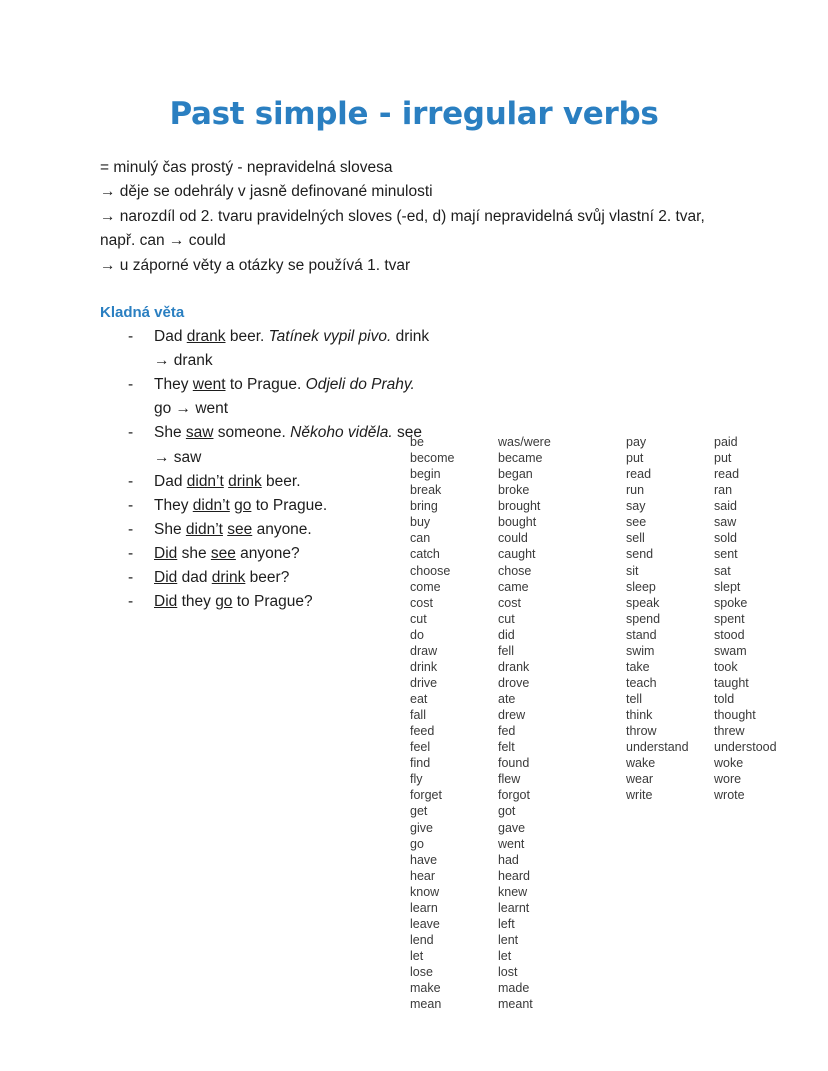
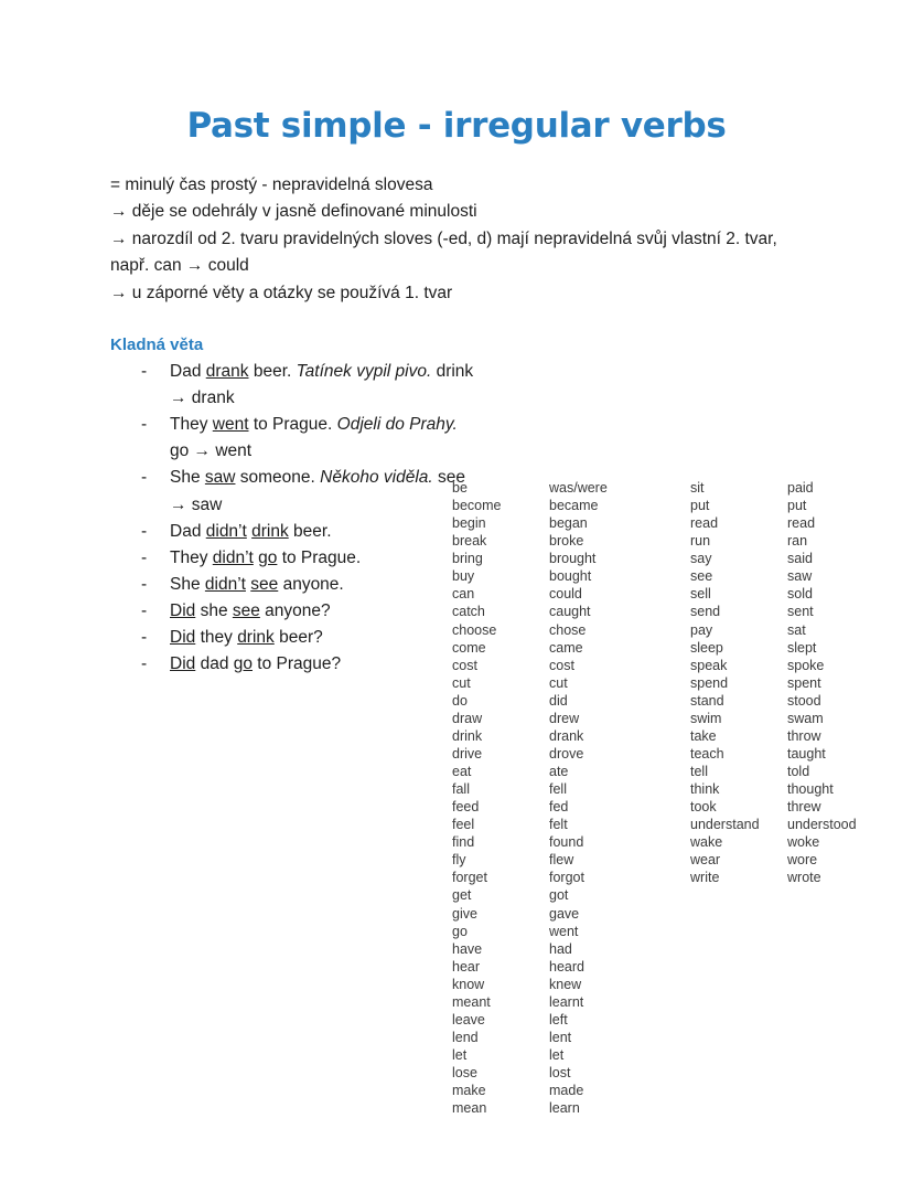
  Past simple - irregular verbs
  = minulý čas prostý - nepravidelná slovesa
  → děje se odehrály v jasně definované minulosti
  → narozdíl od 2. tvaru pravidelných sloves (-ed, d) mají nepravidelná svůj vlastní 2. tvar, např. can → could
  → u záporné věty a otázky se používá 1. tvar
  Kladná věta
  -
  Dad drank beer. Tatínek vypil pivo. drink → drank
  -
  They went to Prague. Odjeli do Prahy. go → went
  -
  She saw someone. Někoho viděla. see → saw
  -
  Dad didn’t drink beer.
  -
  They didn’t go to Prague.
  -
  She didn’t see anyone.
  -
  Did she see anyone?
  -
- Did dad drink beer?
+ Did they drink beer?
  -
- Did they go to Prague?
+ Did dad go to Prague?
  be
  become
  begin
  break
  bring
  buy
  can
  catch
  choose
  come
  cost
  cut
  do
  draw
  drink
  drive
  eat
  fall
  feed
  feel
  find
  fly
  forget
  get
  give
  go
  have
  hear
  know
- learn
+ meant
  leave
  lend
  let
  lose
  make
  mean
  was/were
  became
  began
  broke
  brought
  bought
  could
  caught
  chose
  came
  cost
  cut
  did
- fell
+ drew
  drank
  drove
  ate
- drew
+ fell
  fed
  felt
  found
  flew
  forgot
  got
  gave
  went
  had
  heard
  knew
  learnt
  left
  lent
  let
  lost
  made
- meant
+ learn
- pay
+ sit
  put
  read
  run
  say
  see
  sell
  send
- sit
+ pay
  sleep
  speak
  spend
  stand
  swim
  take
  teach
  tell
  think
- throw
+ took
  understand
  wake
  wear
  write
  paid
  put
  read
  ran
  said
  saw
  sold
  sent
  sat
  slept
  spoke
  spent
  stood
  swam
- took
+ throw
  taught
  told
  thought
  threw
  understood
  woke
  wore
  wrote
